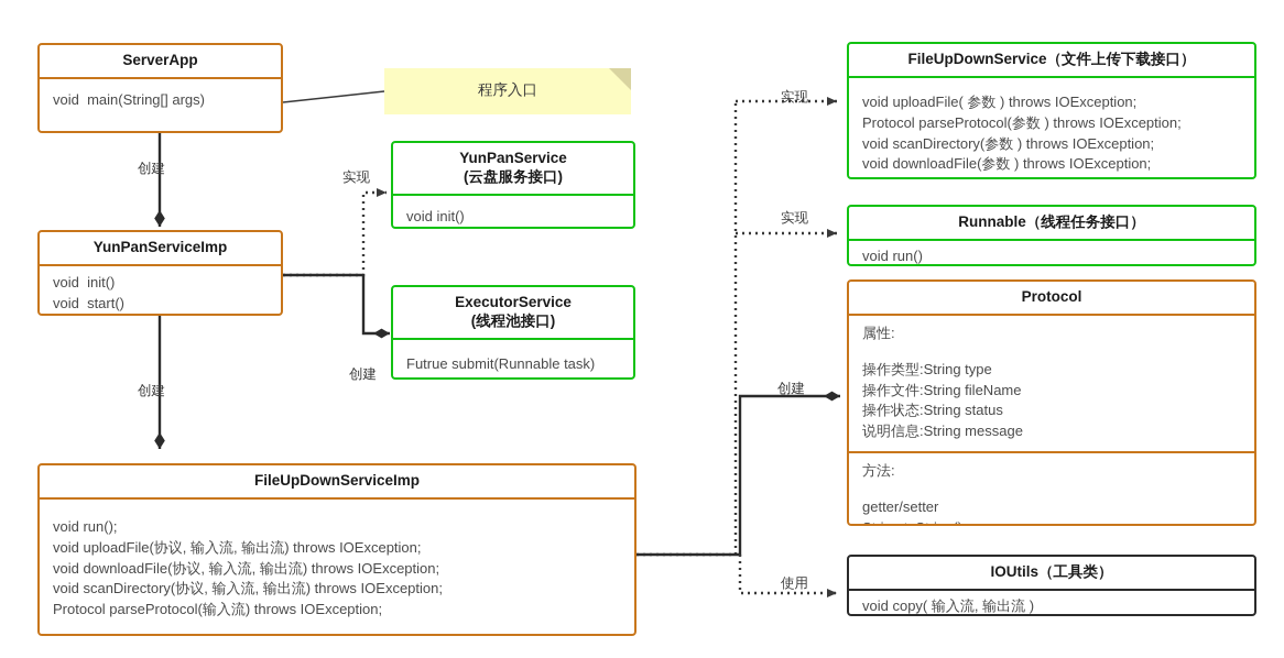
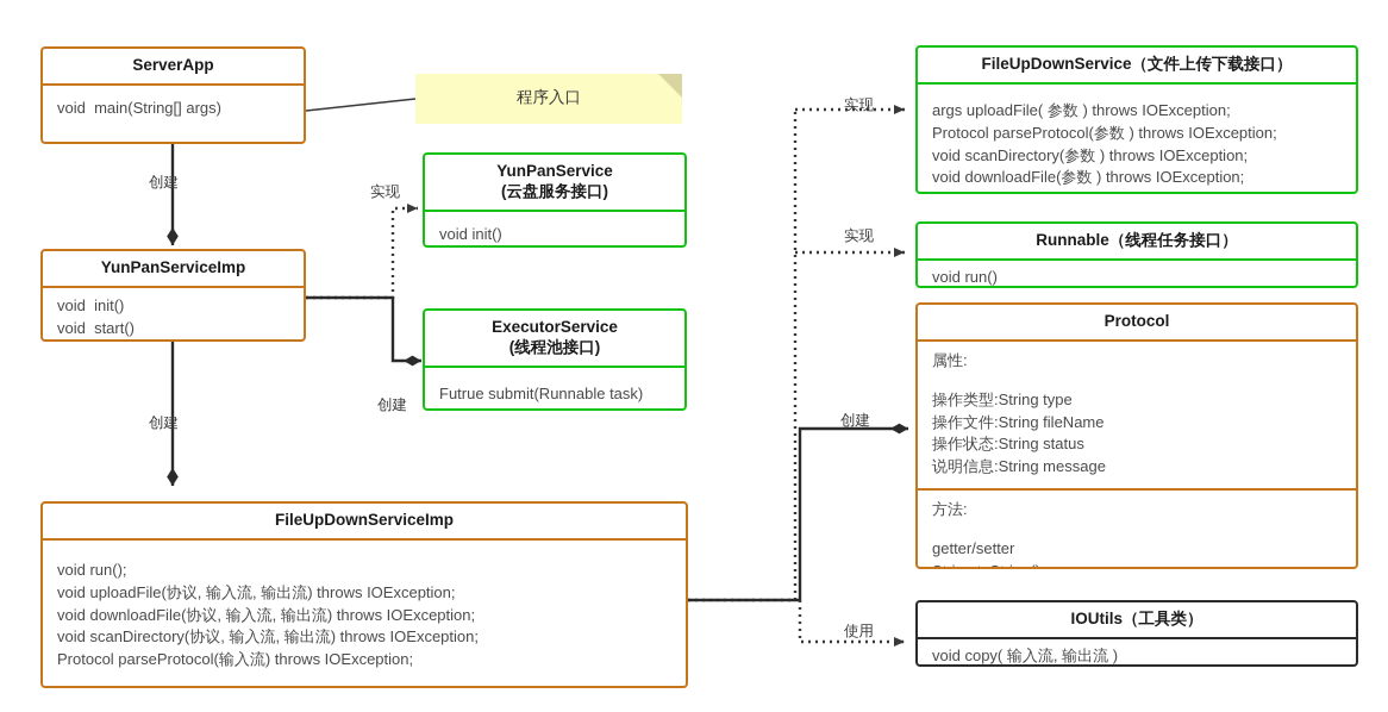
  创建
  实现
  创建
  创建
  实现
  实现
  创建
  使用
  程序入口
  ServerApp
  void main(String[] args)
  YunPanService
  (云盘服务接口)
  void init()
  YunPanServiceImp
  void init()
  void start()
  ExecutorService
  (线程池接口)
  Futrue submit(Runnable task)
  FileUpDownService（文件上传下载接口）
- void uploadFile( 参数 ) throws IOException;
+ args uploadFile( 参数 ) throws IOException;
  Protocol parseProtocol(参数 ) throws IOException;
  void scanDirectory(参数 ) throws IOException;
  void downloadFile(参数 ) throws IOException;
  Runnable（线程任务接口）
  void run()
  Protocol
  属性:
  操作类型:String type
  操作文件:String fileName
  操作状态:String status
  说明信息:String message
  方法:
  getter/setter
  FileUpDownServiceImp
  void run();
  void uploadFile(协议, 输入流, 输出流) throws IOException;
  void downloadFile(协议, 输入流, 输出流) throws IOException;
  void scanDirectory(协议, 输入流, 输出流) throws IOException;
  Protocol parseProtocol(输入流) throws IOException;
  IOUtils（工具类）
  void copy( 输入流, 输出流 )
